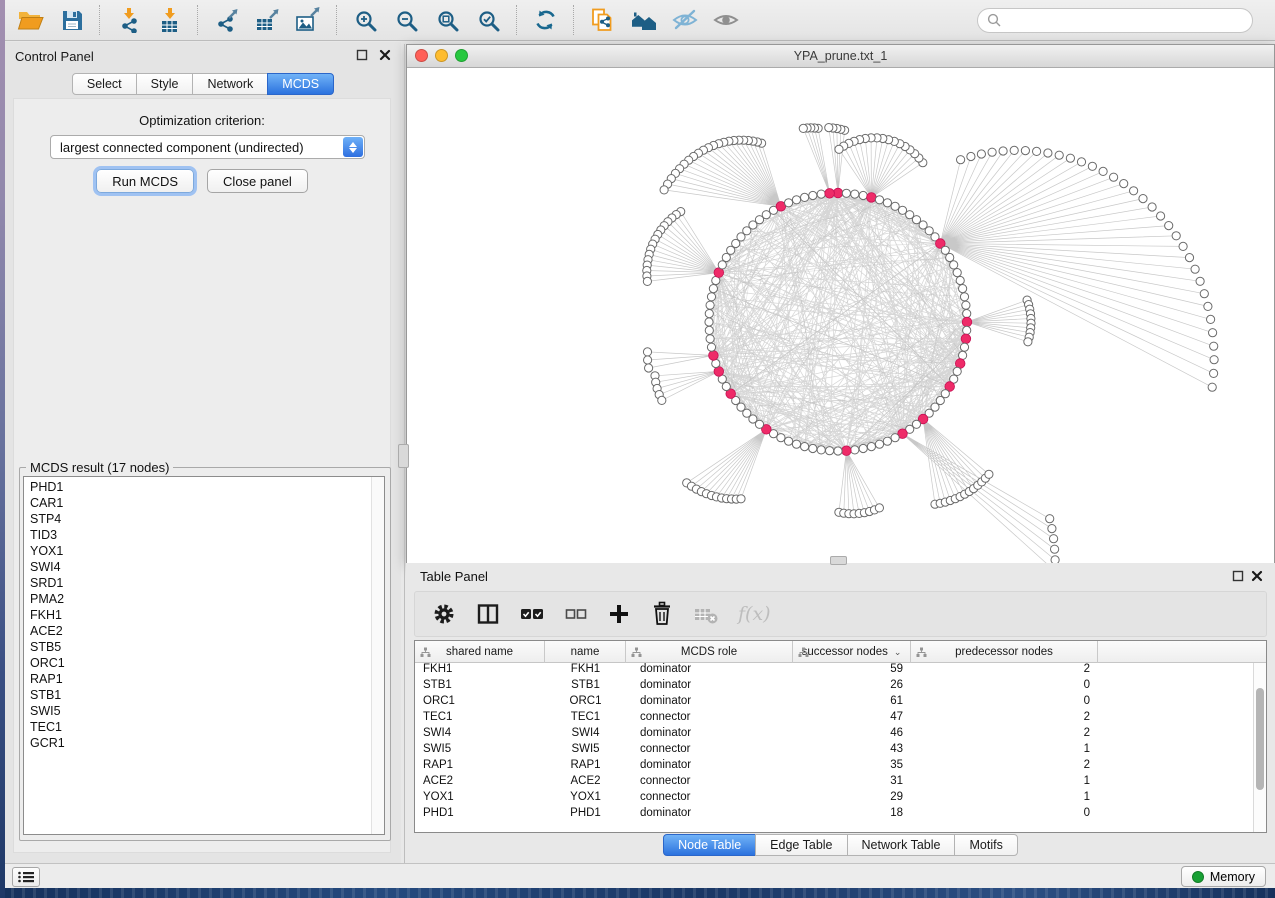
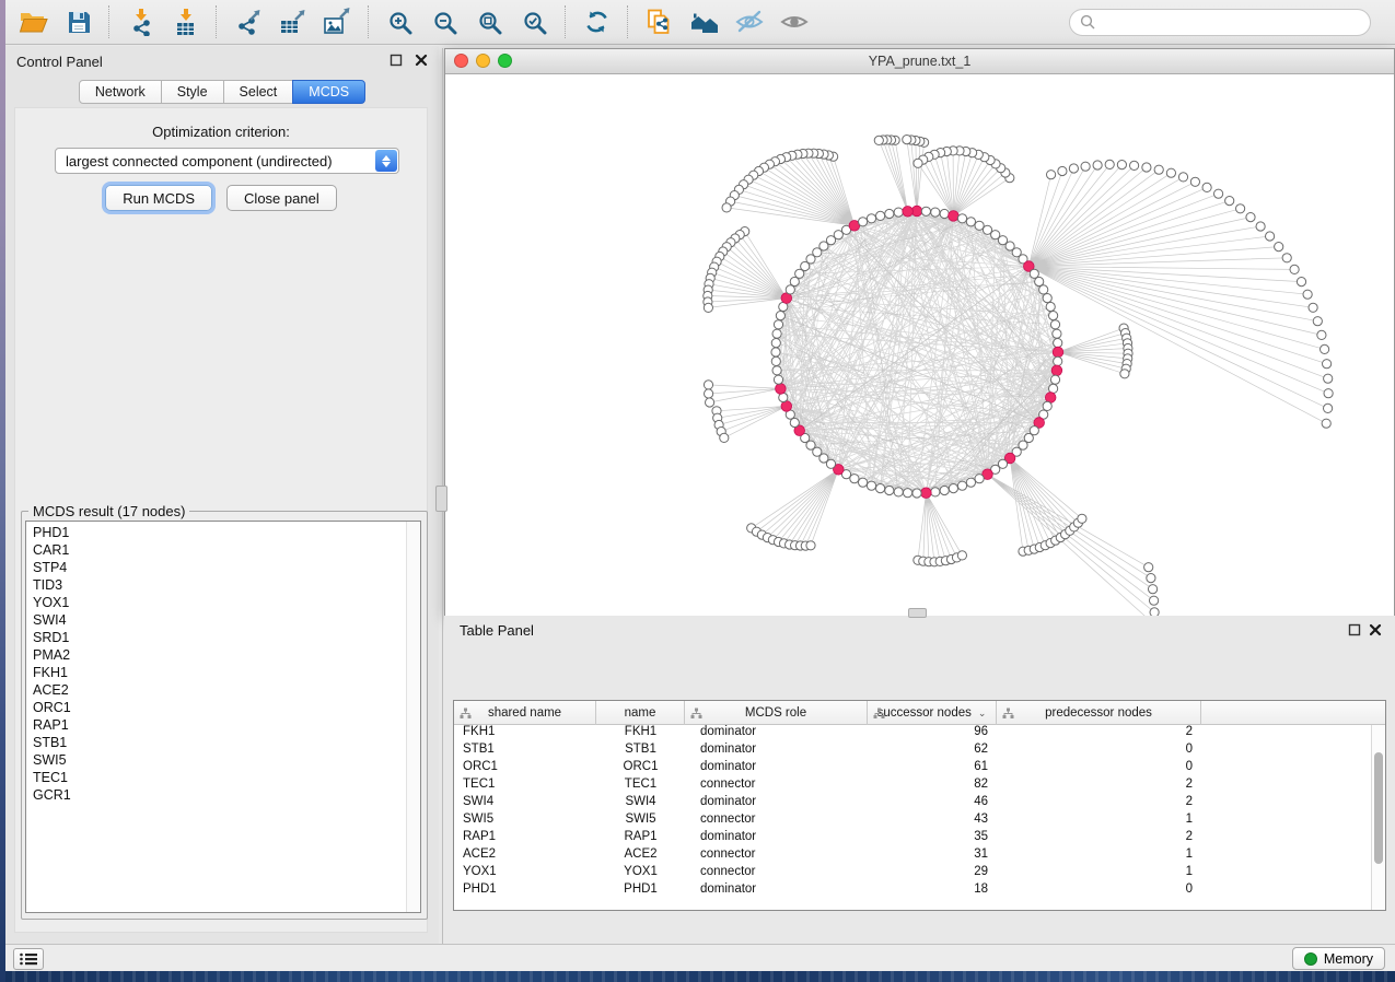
  Control Panel
- Select
+ Network
  Style
- Network
+ Select
  MCDS
  Optimization criterion:
  largest connected component (undirected)
  Run MCDS
  Close panel
  MCDS result (17 nodes)
  PHD1
  CAR1
  STP4
  TID3
  YOX1
  SWI4
  SRD1
  PMA2
  FKH1
  ACE2
- STB5
  ORC1
  RAP1
  STB1
  SWI5
  TEC1
  GCR1
  YPA_prune.txt_1
  Table Panel
- f(x)
  shared name
  name
  MCDS role
  successor nodes
  ⌄
  predecessor nodes
  FKH1
  FKH1
  dominator
- 59
+ 96
  2
  STB1
  STB1
  dominator
- 26
+ 62
  0
  ORC1
  ORC1
  dominator
  61
  0
  TEC1
  TEC1
  connector
- 47
+ 82
  2
  SWI4
  SWI4
  dominator
  46
  2
  SWI5
  SWI5
  connector
  43
  1
  RAP1
  RAP1
  dominator
  35
  2
  ACE2
  ACE2
  connector
  31
  1
  YOX1
  YOX1
  connector
  29
  1
  PHD1
  PHD1
  dominator
  18
  0
- Node Table
- Edge Table
- Network Table
- Motifs
  Memory
